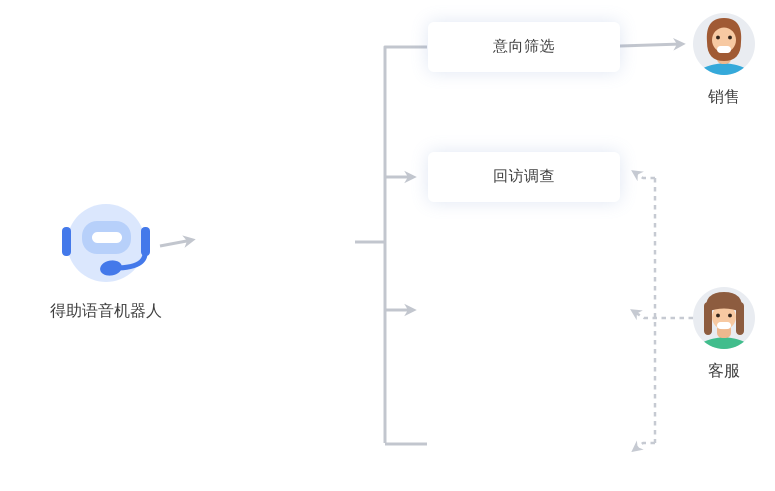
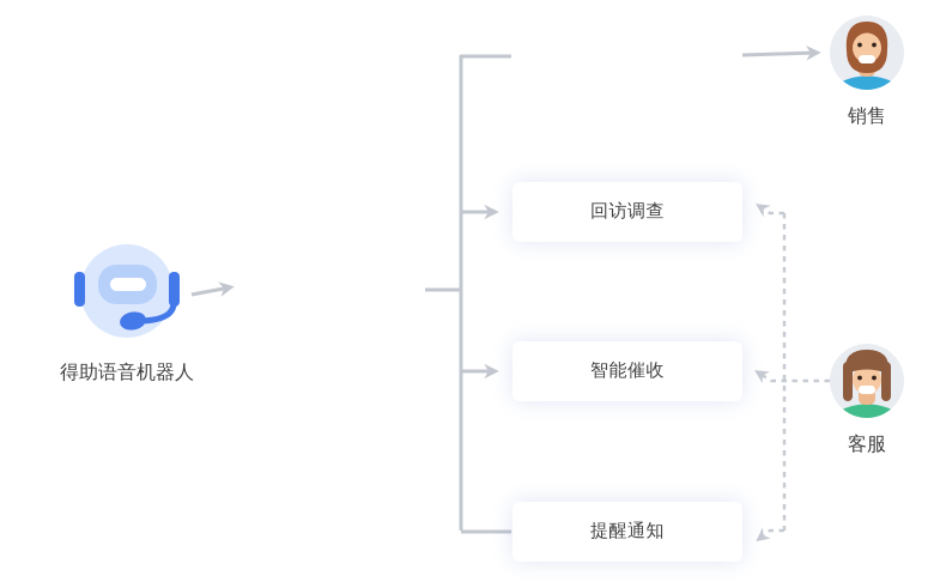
- 意向筛选
  回访调查
+ 智能催收
+ 提醒通知
  得助语音机器人
  销售
  客服
